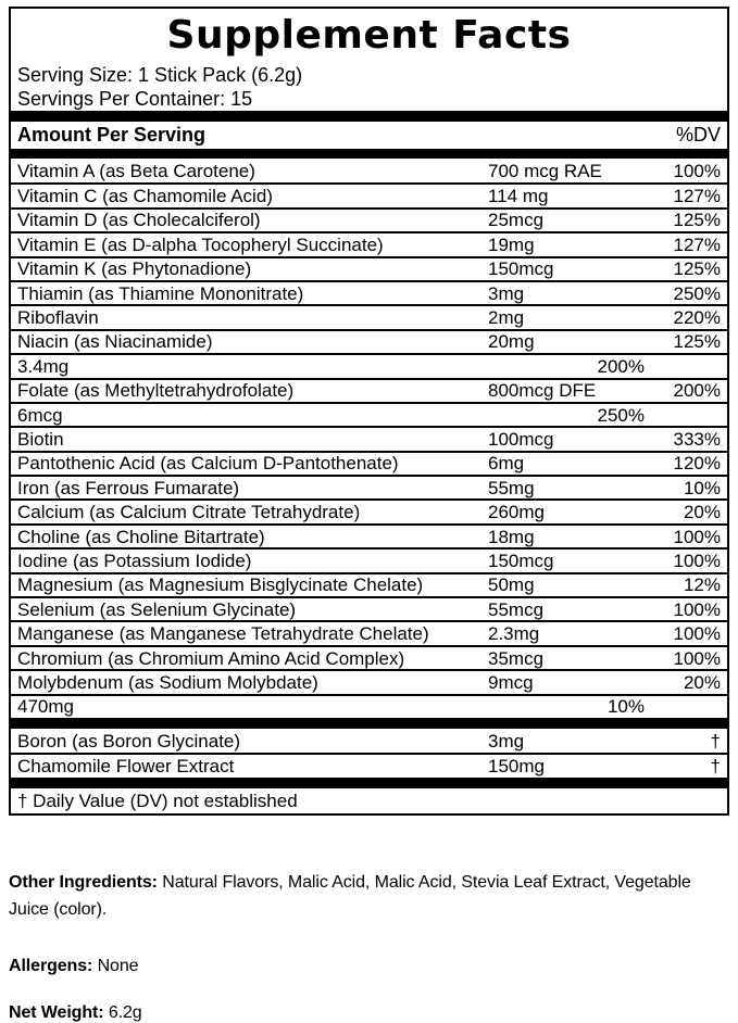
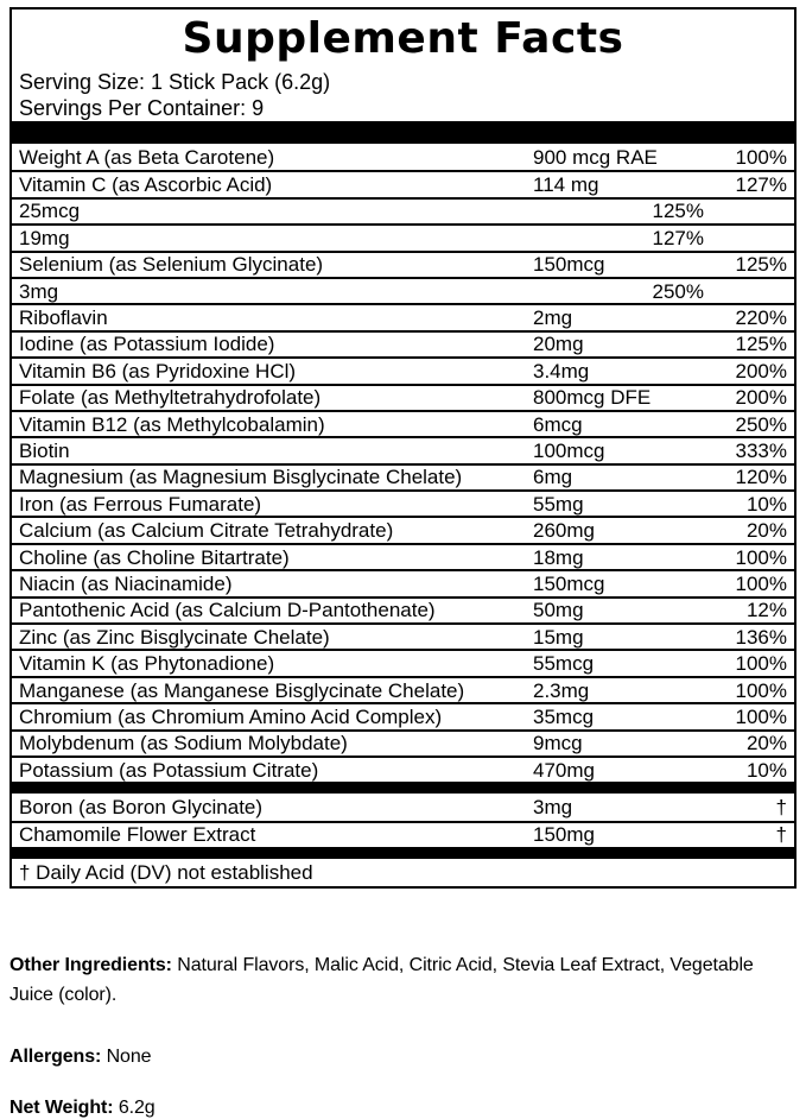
  Supplement Facts
  Serving Size: 1 Stick Pack (6.2g)
- Servings Per Container: 15
+ Servings Per Container: 9
- Amount Per Serving
- %DV
- Vitamin A (as Beta Carotene)
+ Weight A (as Beta Carotene)
- 700 mcg RAE
+ 900 mcg RAE
  100%
- Vitamin C (as Chamomile Acid)
+ Vitamin C (as Ascorbic Acid)
  114 mg
  127%
- Vitamin D (as Cholecalciferol)
  25mcg
  125%
- Vitamin E (as D-alpha Tocopheryl Succinate)
  19mg
  127%
- Vitamin K (as Phytonadione)
+ Selenium (as Selenium Glycinate)
  150mcg
  125%
- Thiamin (as Thiamine Mononitrate)
  3mg
  250%
  Riboflavin
  2mg
  220%
- Niacin (as Niacinamide)
+ Iodine (as Potassium Iodide)
  20mg
  125%
+ Vitamin B6 (as Pyridoxine HCl)
  3.4mg
  200%
  Folate (as Methyltetrahydrofolate)
  800mcg DFE
  200%
+ Vitamin B12 (as Methylcobalamin)
  6mcg
  250%
  Biotin
  100mcg
  333%
- Pantothenic Acid (as Calcium D-Pantothenate)
+ Magnesium (as Magnesium Bisglycinate Chelate)
  6mg
  120%
  Iron (as Ferrous Fumarate)
  55mg
  10%
  Calcium (as Calcium Citrate Tetrahydrate)
  260mg
  20%
  Choline (as Choline Bitartrate)
  18mg
  100%
- Iodine (as Potassium Iodide)
+ Niacin (as Niacinamide)
  150mcg
  100%
- Magnesium (as Magnesium Bisglycinate Chelate)
+ Pantothenic Acid (as Calcium D-Pantothenate)
  50mg
  12%
+ Zinc (as Zinc Bisglycinate Chelate)
+ 15mg
+ 136%
- Selenium (as Selenium Glycinate)
+ Vitamin K (as Phytonadione)
  55mcg
  100%
- Manganese (as Manganese Tetrahydrate Chelate)
+ Manganese (as Manganese Bisglycinate Chelate)
  2.3mg
  100%
  Chromium (as Chromium Amino Acid Complex)
  35mcg
  100%
  Molybdenum (as Sodium Molybdate)
  9mcg
  20%
+ Potassium (as Potassium Citrate)
  470mg
  10%
  Boron (as Boron Glycinate)
  3mg
  †
  Chamomile Flower Extract
  150mg
  †
- † Daily Value (DV) not established
+ † Daily Acid (DV) not established
- Other Ingredients: Natural Flavors, Malic Acid, Malic Acid, Stevia Leaf Extract, Vegetable Juice (color).
+ Other Ingredients: Natural Flavors, Malic Acid, Citric Acid, Stevia Leaf Extract, Vegetable Juice (color).
  Allergens: None
  Net Weight: 6.2g
